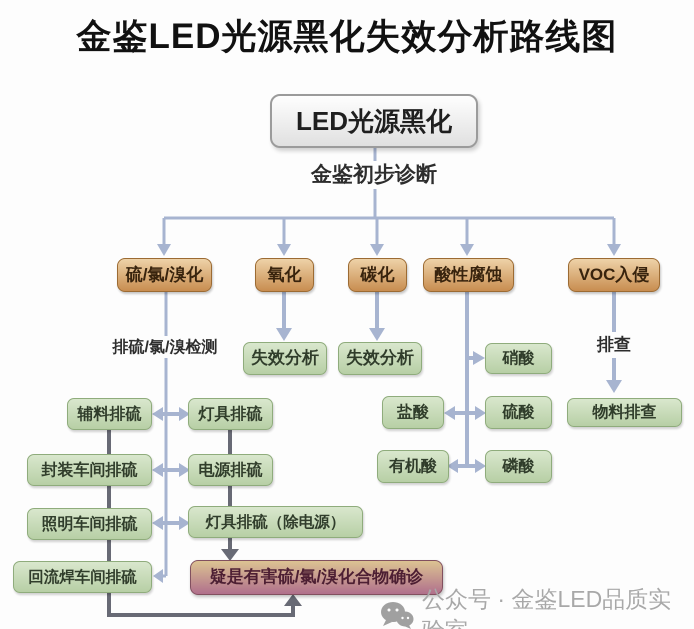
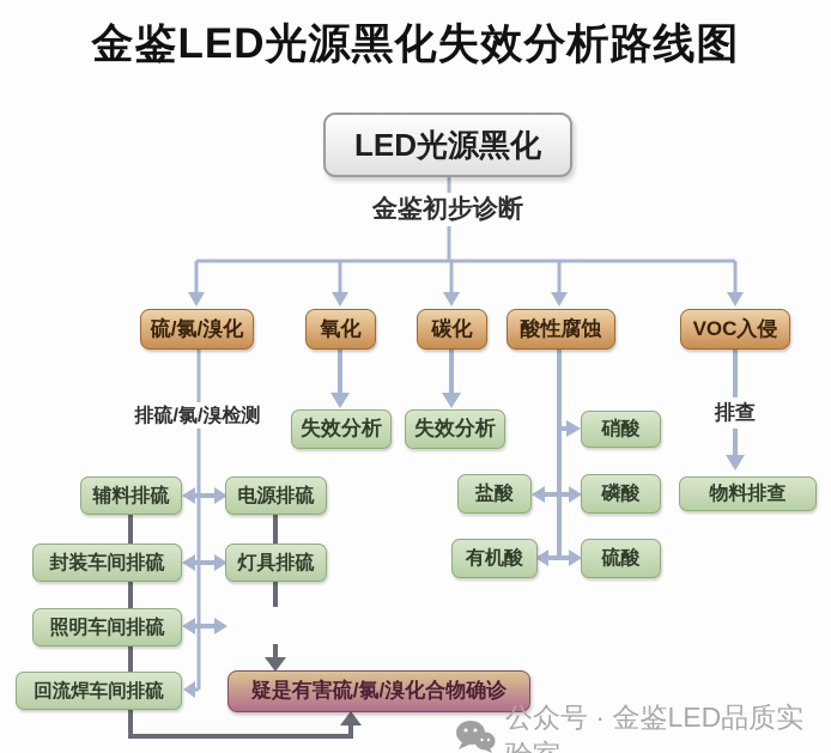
  金鉴LED光源黑化失效分析路线图
  LED光源黑化
  金鉴初步诊断
  硫/氯/溴化
  氧化
  碳化
  酸性腐蚀
  VOC入侵
  排硫/氯/溴检测
  辅料排硫
- 灯具排硫
+ 电源排硫
  封装车间排硫
- 电源排硫
+ 灯具排硫
  照明车间排硫
- 灯具排硫（除电源）
  回流焊车间排硫
  疑是有害硫/氯/溴化合物确诊
  失效分析
  失效分析
  硝酸
  盐酸
- 硫酸
+ 磷酸
  有机酸
- 磷酸
+ 硫酸
  排查
  物料排查
  公众号 · 金鉴LED品质实
